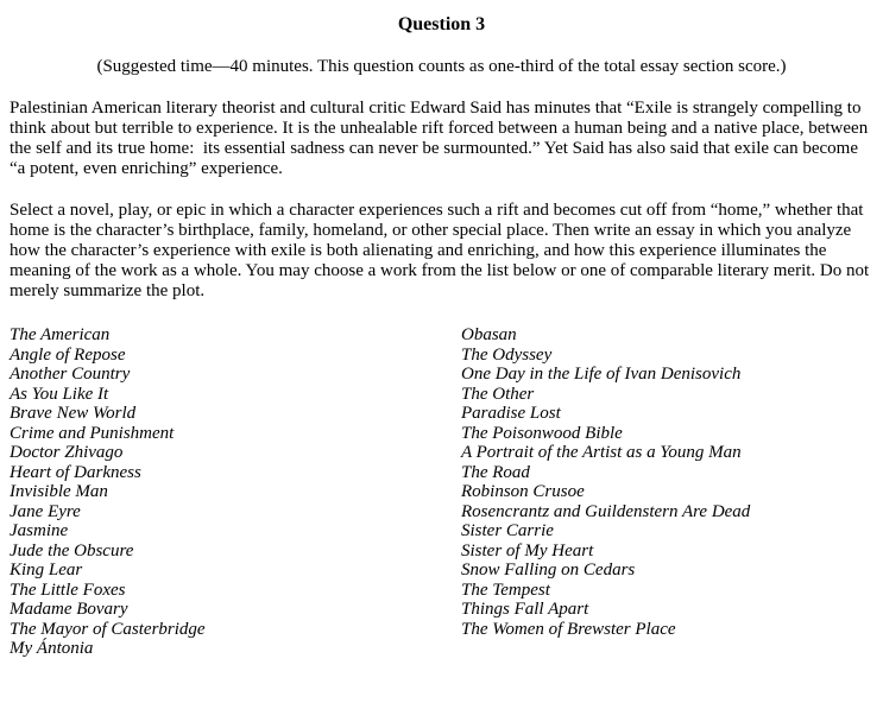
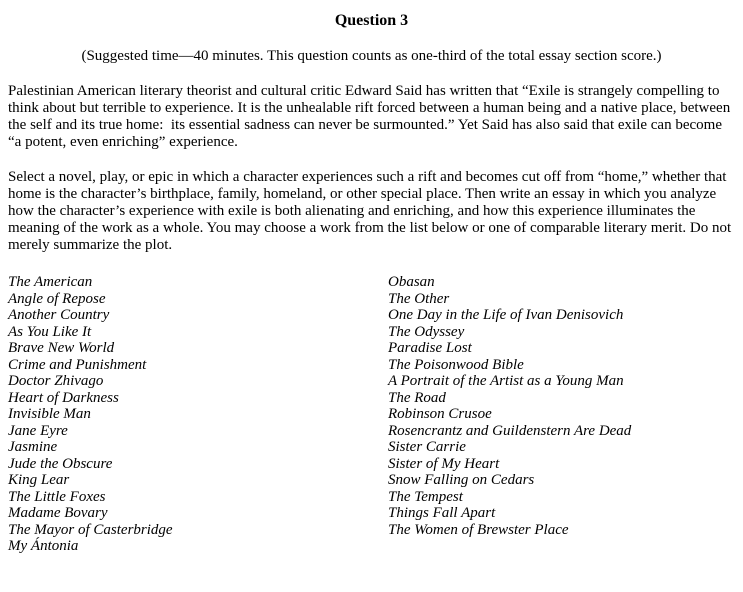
  Question 3
  (Suggested time—40 minutes. This question counts as one-third of the total essay section score.)
- Palestinian American literary theorist and cultural critic Edward Said has minutes that “Exile is strangely compelling to think about but terrible to experience. It is the unhealable rift forced between a human being and a native place, between the self and its true home: its essential sadness can never be surmounted.” Yet Said has also said that exile can become “a potent, even enriching” experience.
+ Palestinian American literary theorist and cultural critic Edward Said has written that “Exile is strangely compelling to think about but terrible to experience. It is the unhealable rift forced between a human being and a native place, between the self and its true home: its essential sadness can never be surmounted.” Yet Said has also said that exile can become “a potent, even enriching” experience.
  Select a novel, play, or epic in which a character experiences such a rift and becomes cut off from “home,” whether that home is the character’s birthplace, family, homeland, or other special place. Then write an essay in which you analyze how the character’s experience with exile is both alienating and enriching, and how this experience illuminates the meaning of the work as a whole. You may choose a work from the list below or one of comparable literary merit. Do not merely summarize the plot.
  The American
  Angle of Repose
  Another Country
  As You Like It
  Brave New World
  Crime and Punishment
  Doctor Zhivago
  Heart of Darkness
  Invisible Man
  Jane Eyre
  Jasmine
  Jude the Obscure
  King Lear
  The Little Foxes
  Madame Bovary
  The Mayor of Casterbridge
  My Ántonia
  Obasan
- The Odyssey
+ The Other
  One Day in the Life of Ivan Denisovich
- The Other
+ The Odyssey
  Paradise Lost
  The Poisonwood Bible
  A Portrait of the Artist as a Young Man
  The Road
  Robinson Crusoe
  Rosencrantz and Guildenstern Are Dead
  Sister Carrie
  Sister of My Heart
  Snow Falling on Cedars
  The Tempest
  Things Fall Apart
  The Women of Brewster Place
